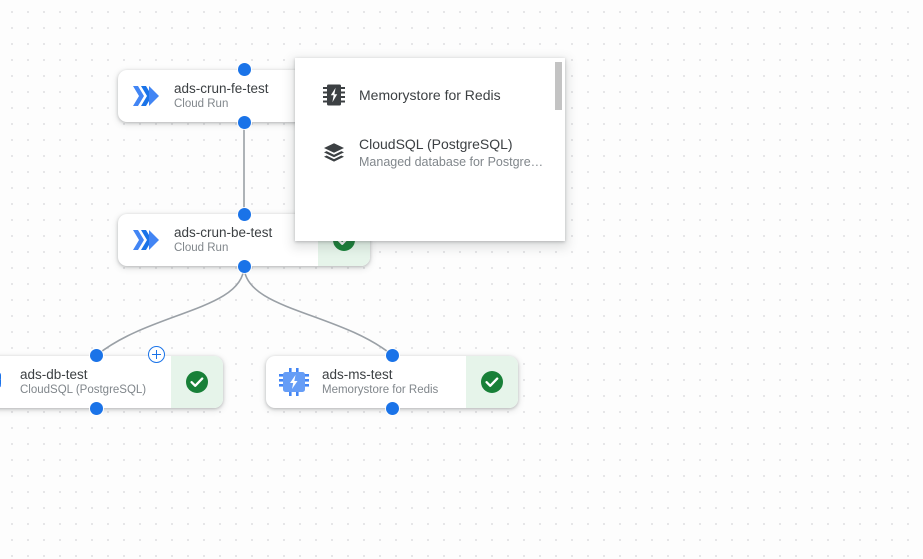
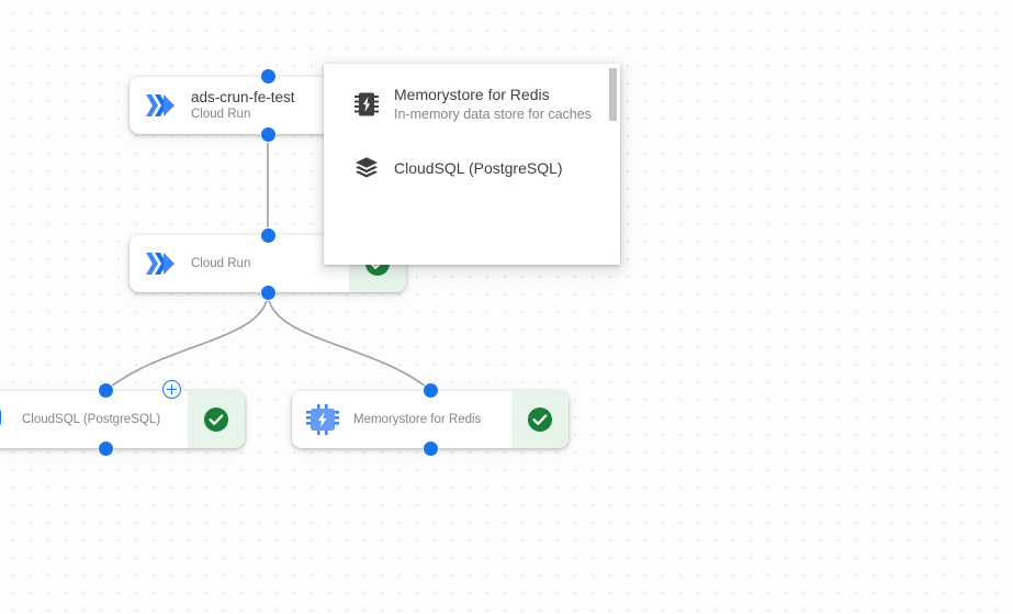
  ads-crun-fe-test
  Cloud Run
- ads-crun-be-test
  Cloud Run
- ads-db-test
  CloudSQL (PostgreSQL)
- ads-ms-test
  Memorystore for Redis
  Memorystore for Redis
+ In-memory data store for caches
  CloudSQL (PostgreSQL)
- Managed database for PostgreS…
